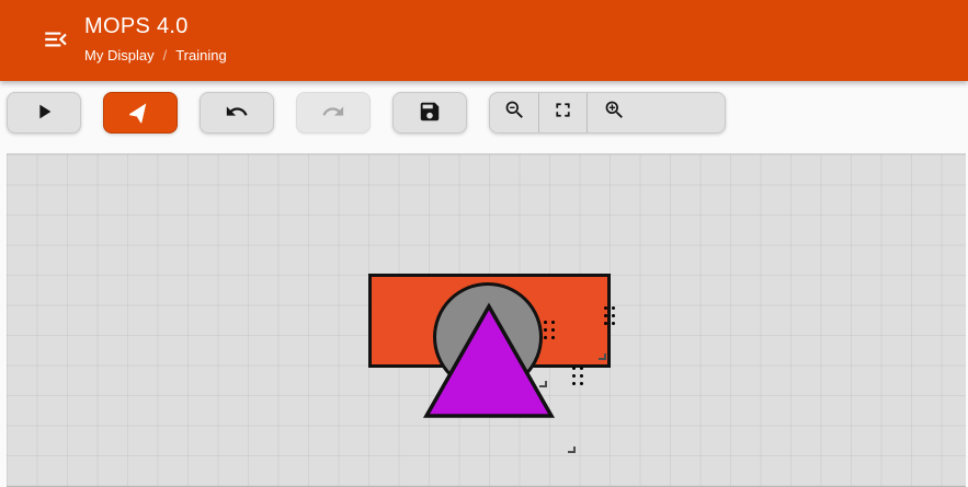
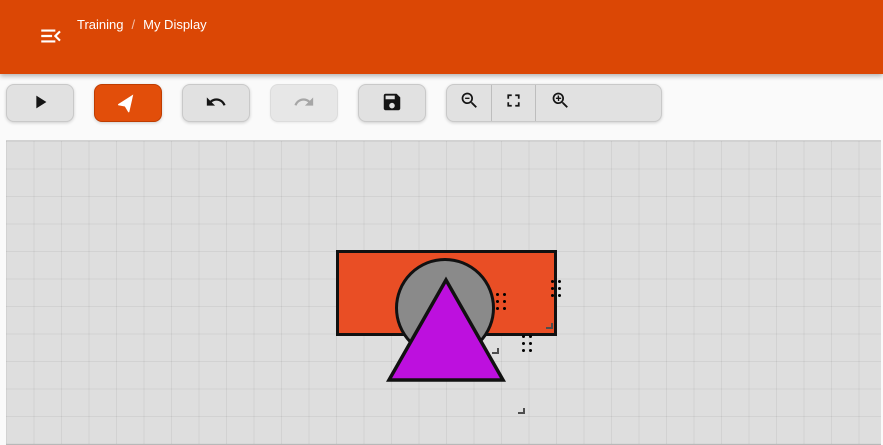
- MOPS 4.0
- My Display
+ Training
  /
- Training
+ My Display
